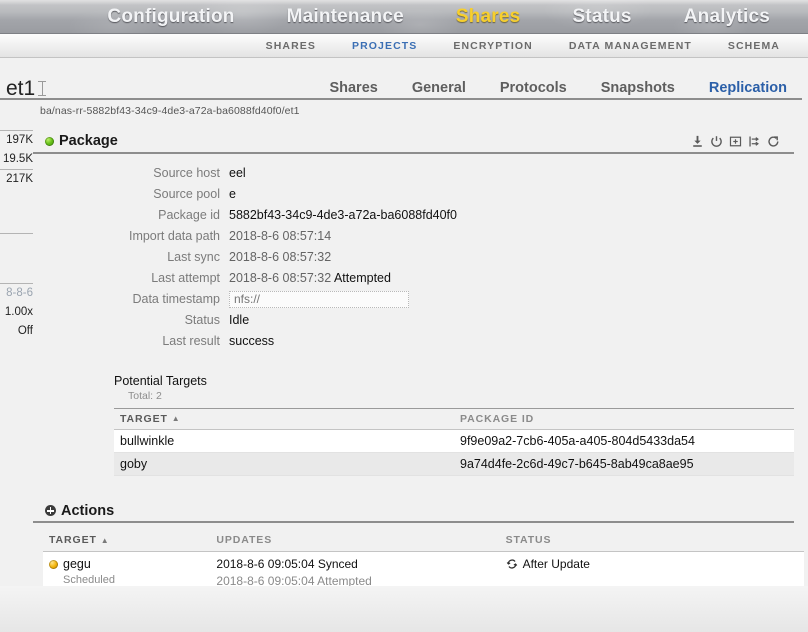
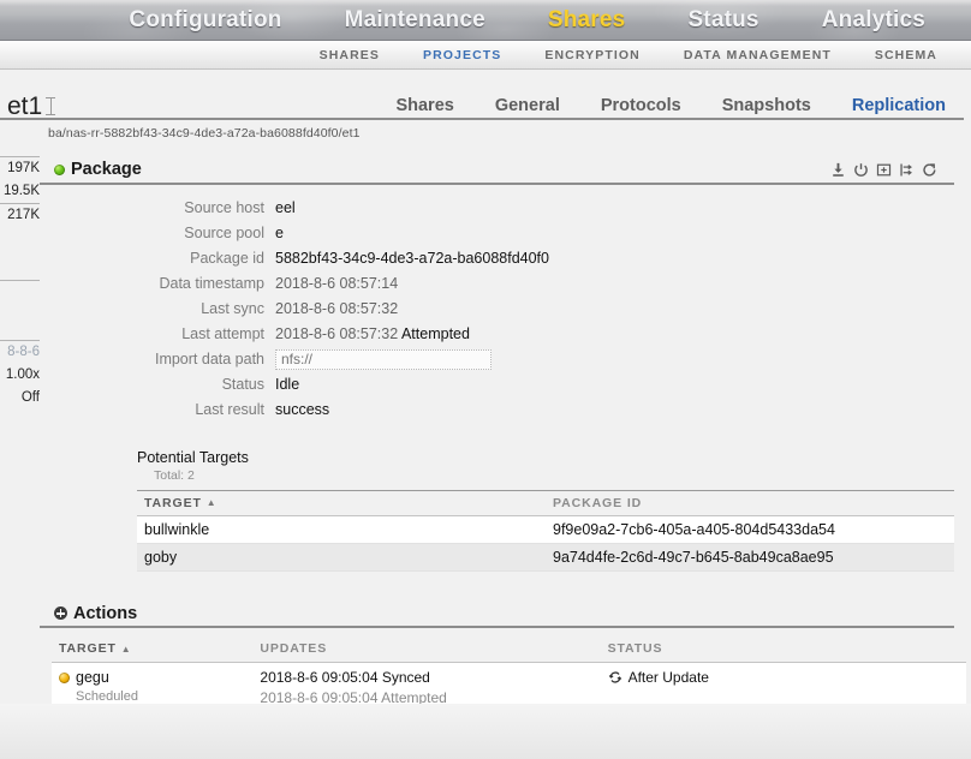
  Configuration
  Maintenance
  Shares
  Status
  Analytics
  SHARES
  PROJECTS
  ENCRYPTION
  DATA MANAGEMENT
  SCHEMA
  et1
  Shares
  General
  Protocols
  Snapshots
  Replication
  ba/nas-rr-5882bf43-34c9-4de3-a72a-ba6088fd40f0/et1
  197K
  19.5K
  217K
  8-8-6
  1.00x
  Off
  Package
  Source host
  eel
  Source pool
  e
  Package id
  5882bf43-34c9-4de3-a72a-ba6088fd40f0
- Import data path
+ Data timestamp
  2018-8-6 08:57:14
  Last sync
  2018-8-6 08:57:32
  Last attempt
  2018-8-6 08:57:32 Attempted
- Data timestamp
+ Import data path
  nfs://
  Status
  Idle
  Last result
  success
  Potential Targets
  Total: 2
  TARGET ▲	PACKAGE ID
  bullwinkle	9f9e09a2-7cb6-405a-a405-804d5433da54
  goby	9a74d4fe-2c6d-49c7-b645-8ab49ca8ae95
  Actions
  TARGET ▲	UPDATES	STATUS
  gegu Scheduled	2018-8-6 09:05:04 Synced 2018-8-6 09:05:04 Attempted	After Update
